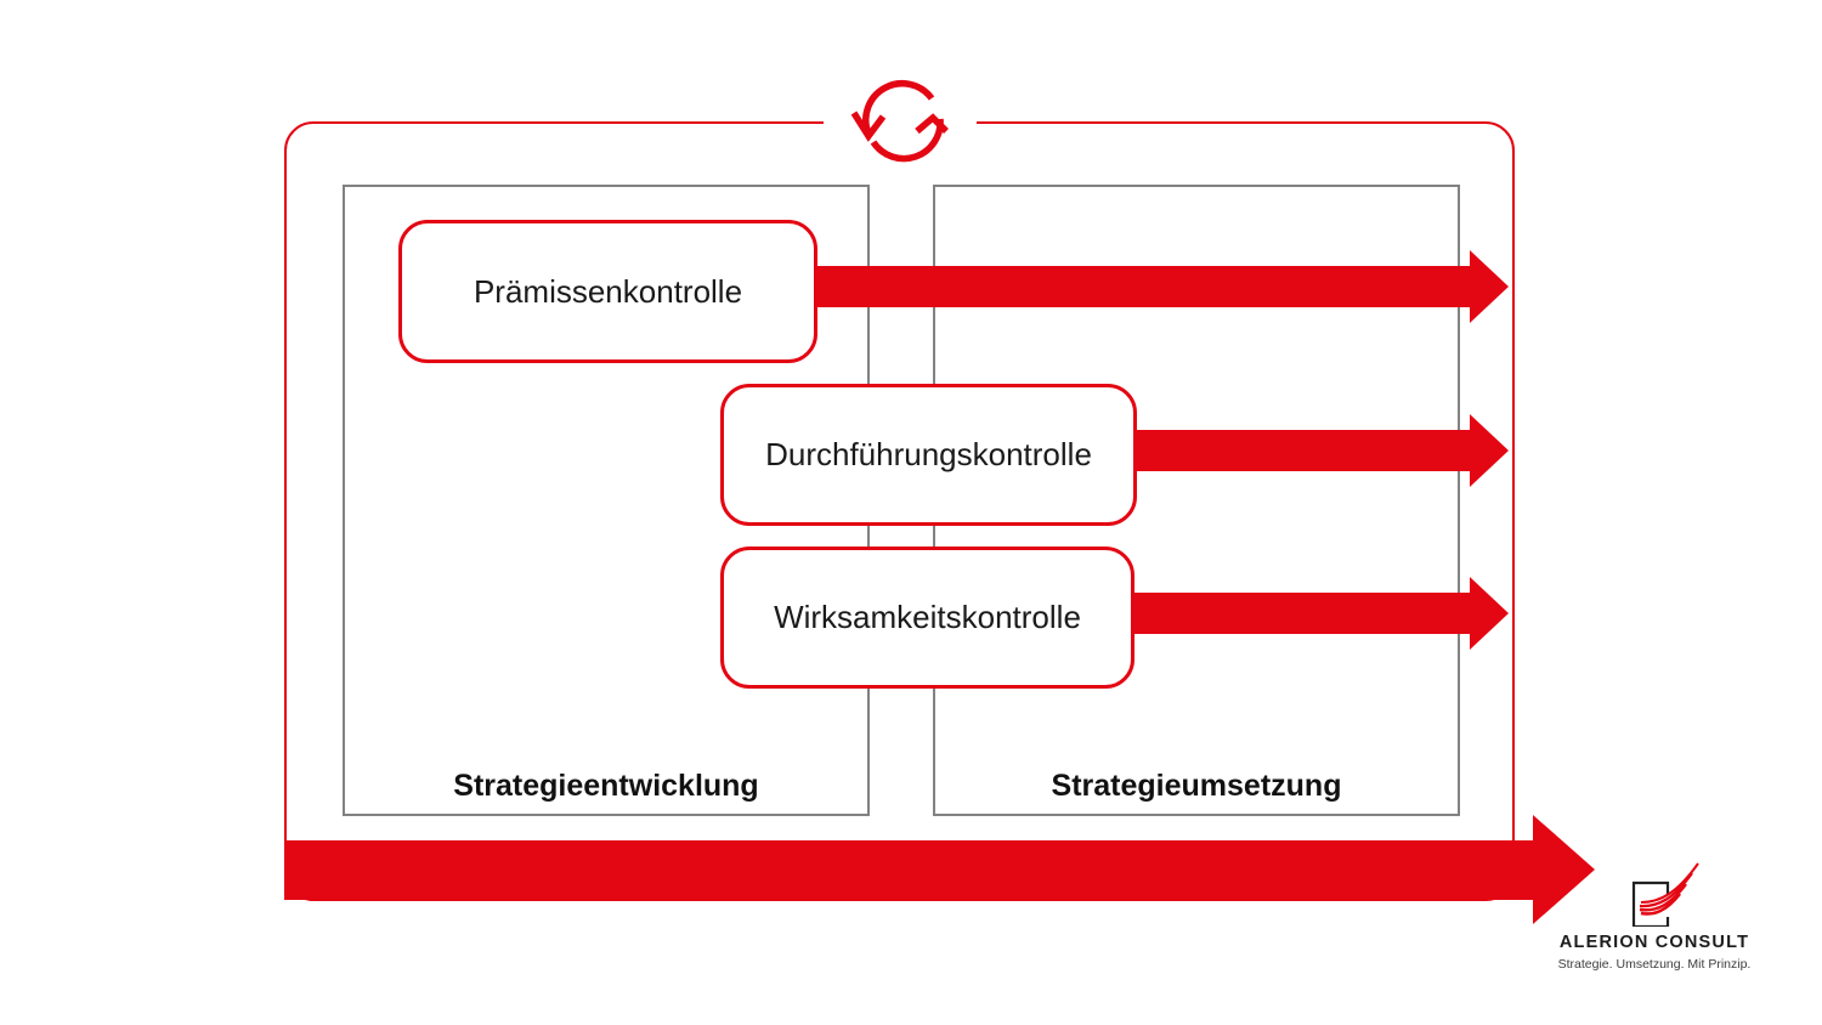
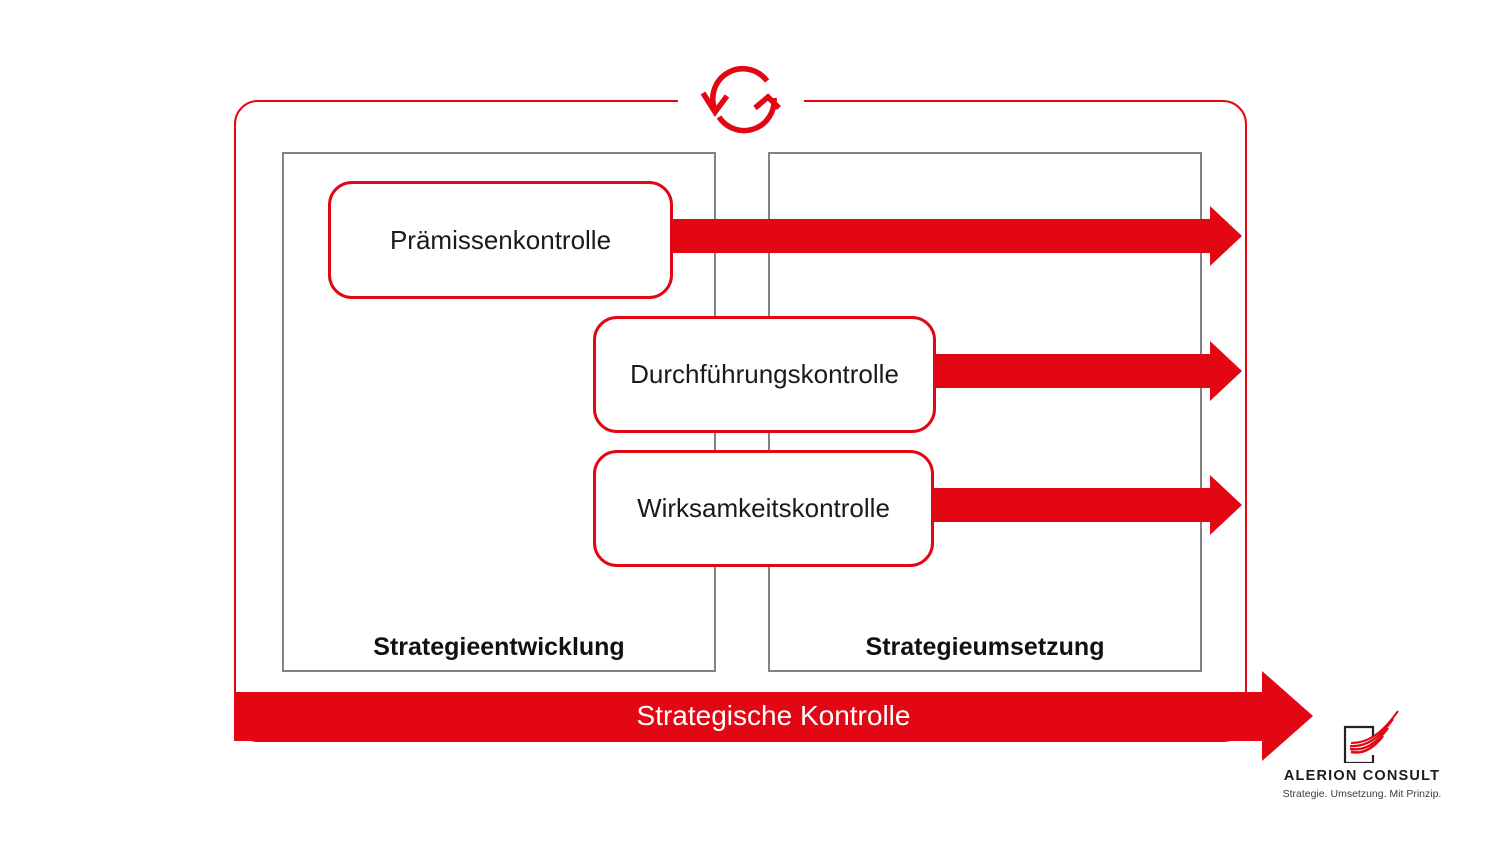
  Strategieentwicklung
  Strategieumsetzung
  Prämissenkontrolle
  Durchführungskontrolle
  Wirksamkeitskontrolle
+ Strategische Kontrolle
  ALERION CONSULT
  Strategie. Umsetzung. Mit Prinzip.
